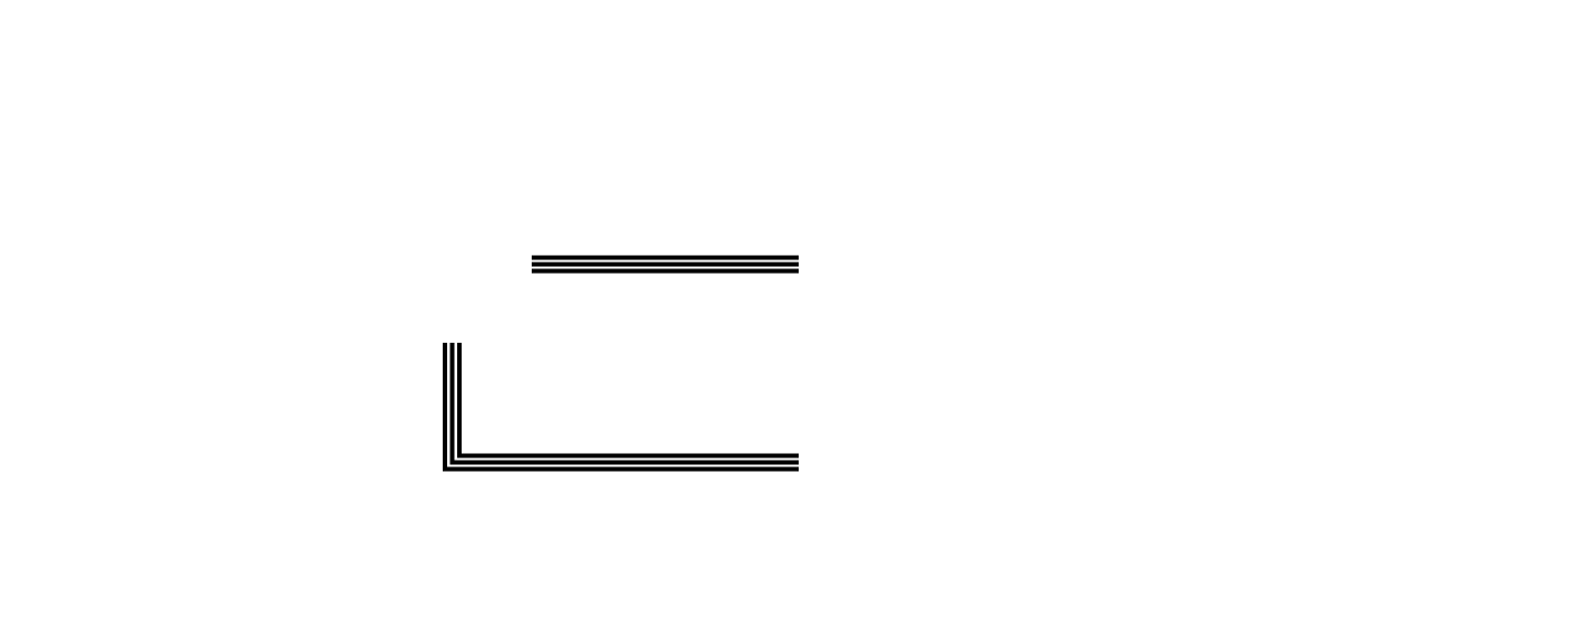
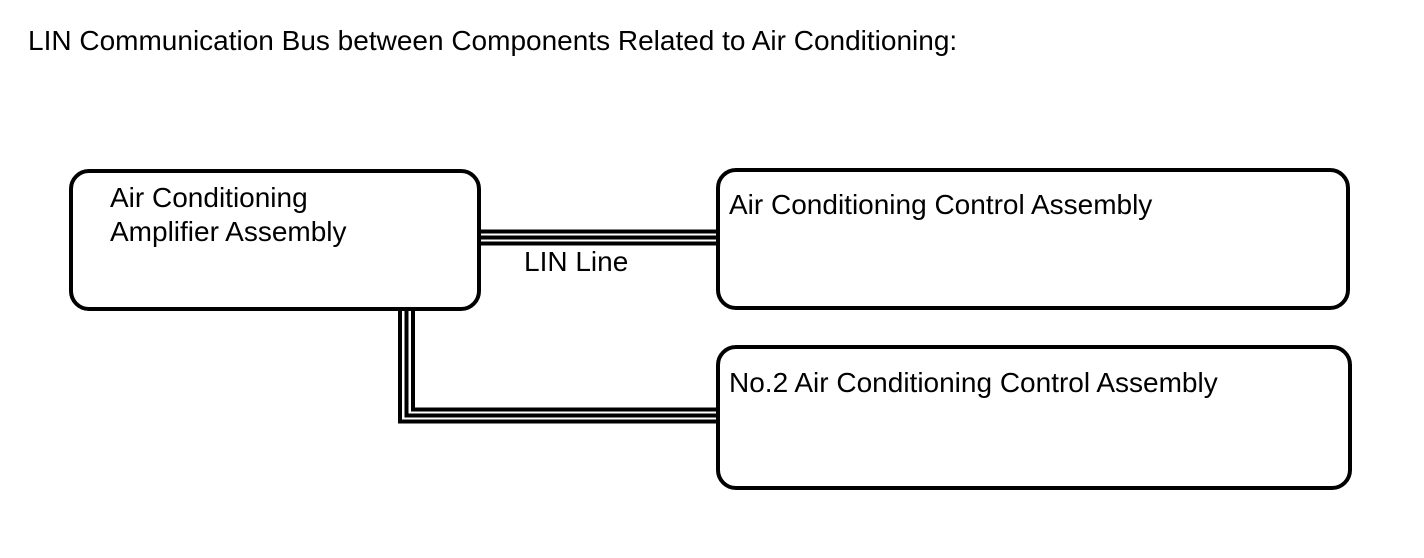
+ LIN Communication Bus between Components Related to Air Conditioning:
+ Air Conditioning
+ Amplifier Assembly
+ Air Conditioning Control Assembly
+ No.2 Air Conditioning Control Assembly
+ LIN Line
